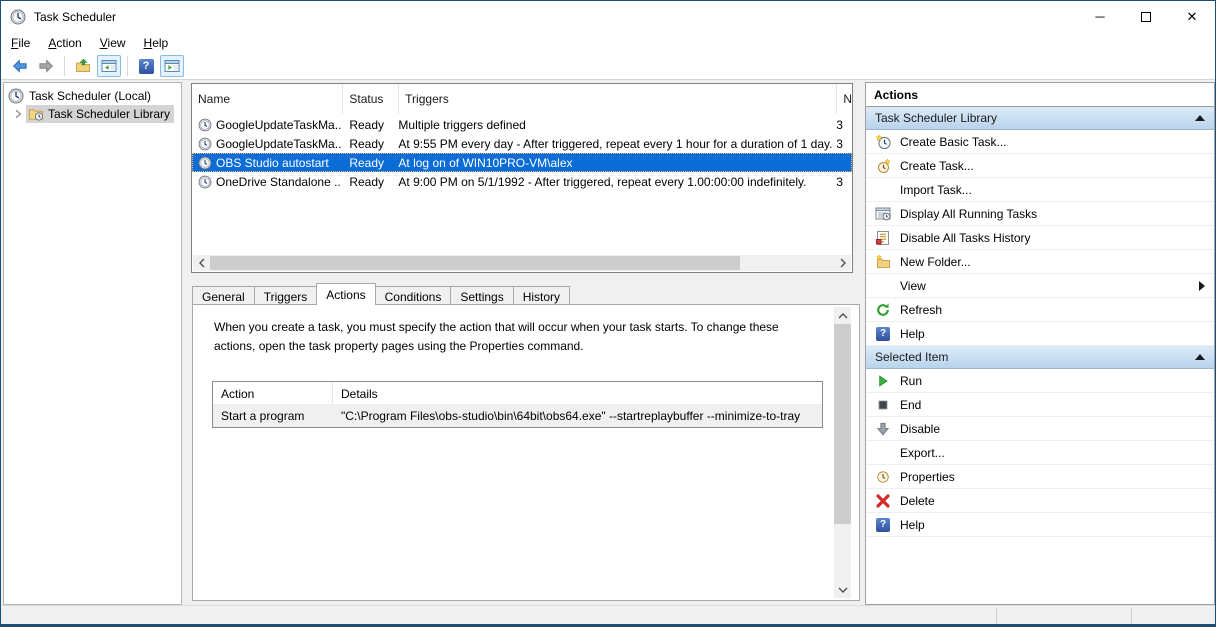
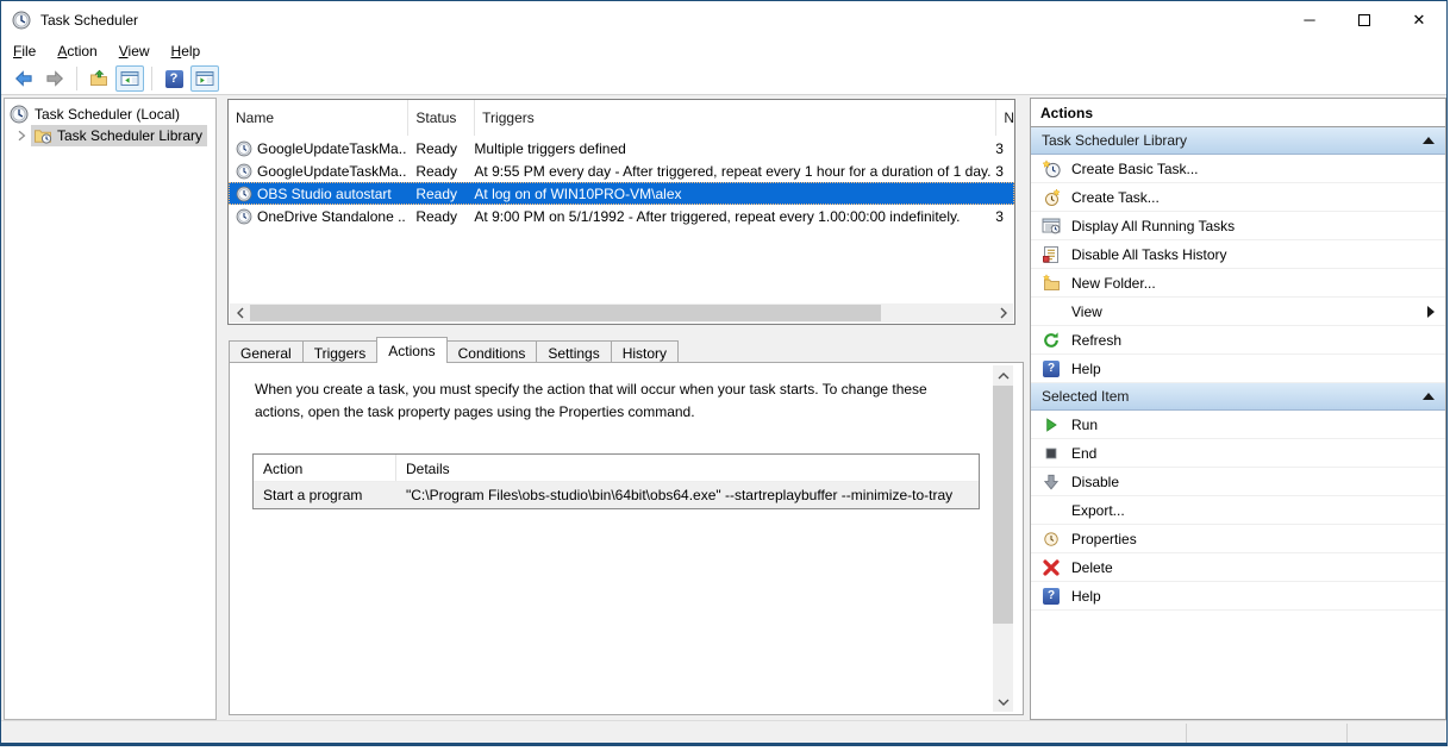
  Task Scheduler
  ─
  ✕
  File
  Action
  View
  Help
  ?
  Task Scheduler (Local)
  Task Scheduler Library
  Name
  Status
  Triggers
  N
  GoogleUpdateTaskMa..
  Ready
  Multiple triggers defined
  3
  GoogleUpdateTaskMa..
  Ready
  At 9:55 PM every day - After triggered, repeat every 1 hour for a duration of 1 day.
  3
  OBS Studio autostart
  Ready
  At log on of WIN10PRO-VM\alex
  OneDrive Standalone ..
  Ready
  At 9:00 PM on 5/1/1992 - After triggered, repeat every 1.00:00:00 indefinitely.
  3
  General
  Triggers
  Actions
  Conditions
  Settings
  History
  When you create a task, you must specify the action that will occur when your task starts. To change these actions, open the task property pages using the Properties command.
  Action
  Details
  Start a program
  "C:\Program Files\obs-studio\bin\64bit\obs64.exe" --startreplaybuffer --minimize-to-tray
  Actions
  Task Scheduler Library
  Create Basic Task...
  Create Task...
- Import Task...
  Display All Running Tasks
  Disable All Tasks History
  New Folder...
  View
  Refresh
  ?
  Help
  Selected Item
  Run
  End
  Disable
  Export...
  Properties
  Delete
  ?
  Help
